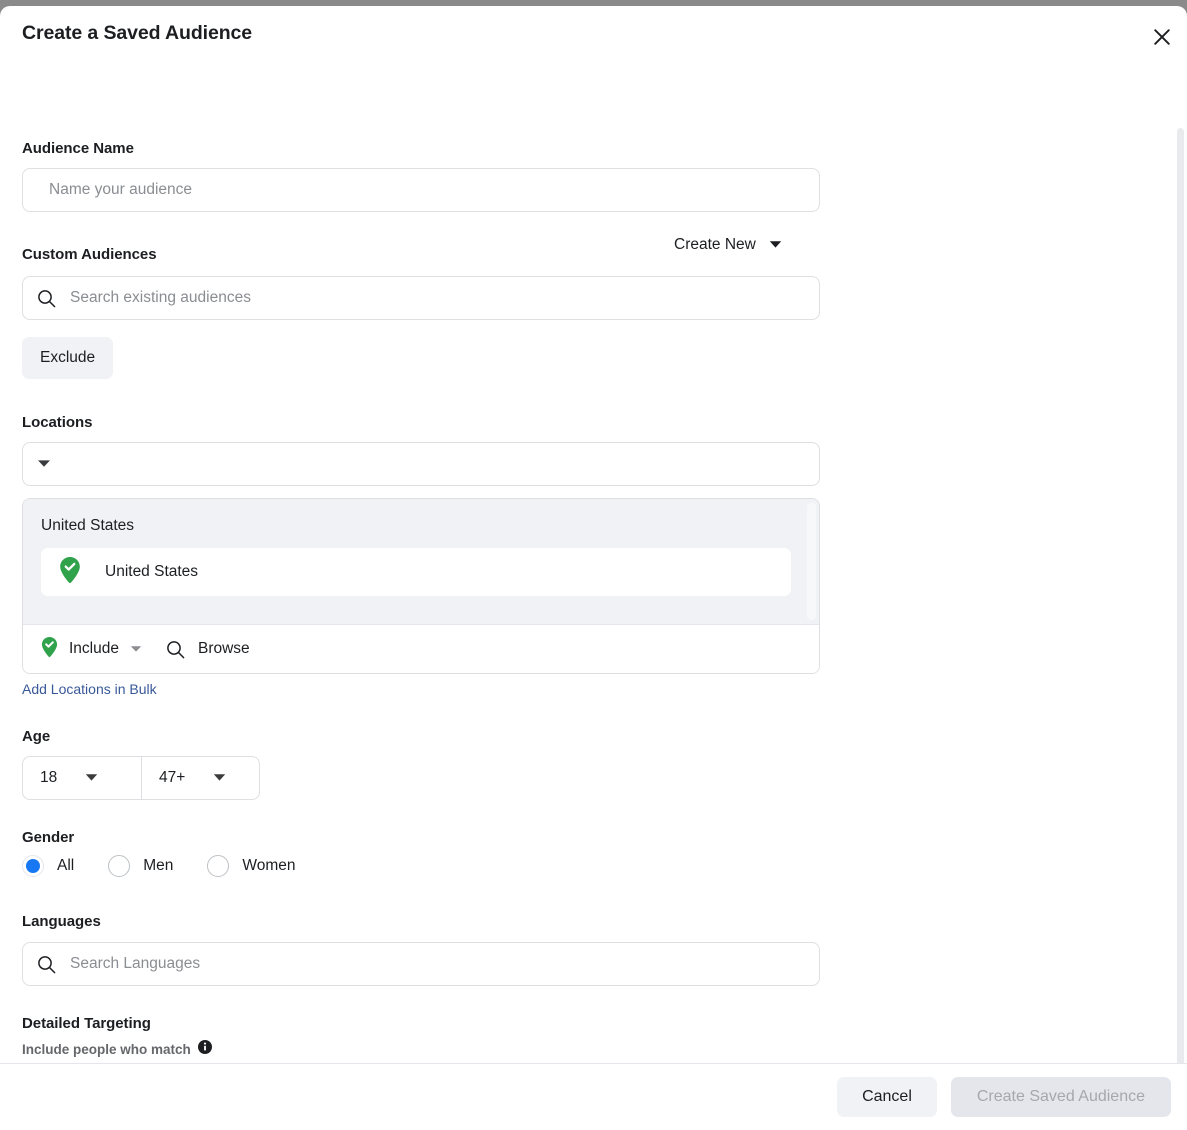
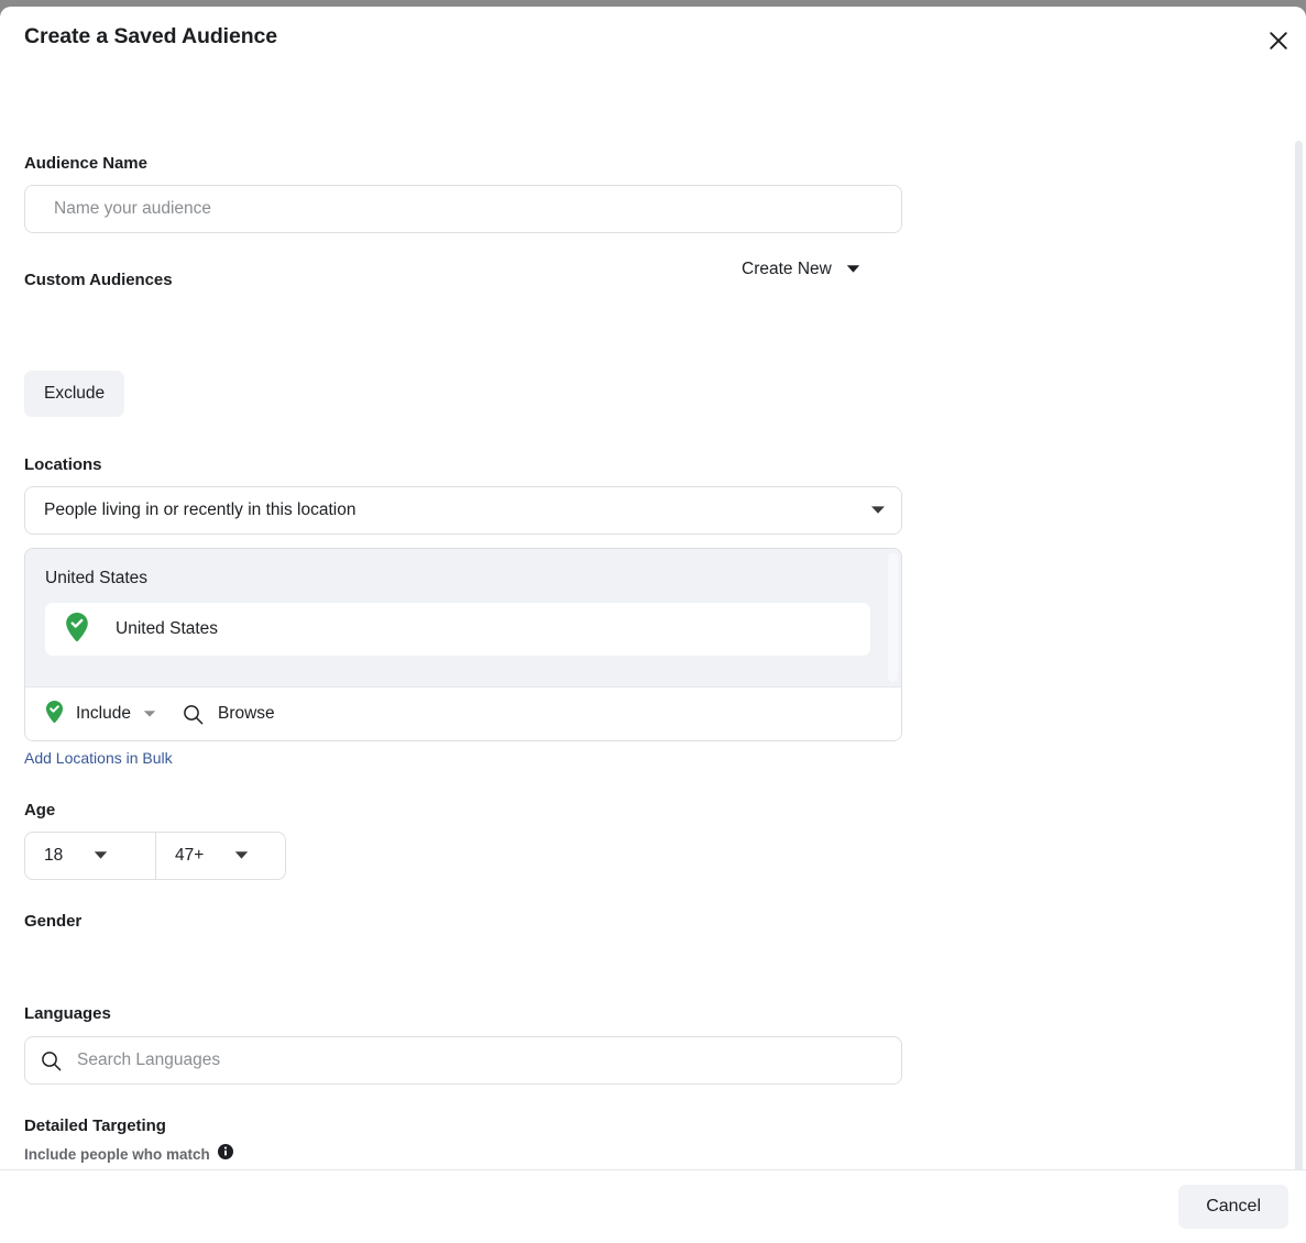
  Create a Saved Audience
  Audience Name
  Name your audience
  Custom Audiences
  Create New
- Search existing audiences
  Exclude
  Locations
+ People living in or recently in this location
  United States
  United States
  Include
  Browse
  Add Locations in Bulk
  Age
  18
  47+
  Gender
- All
- Men
- Women
  Languages
  Search Languages
  Detailed Targeting
  Include people who match
  Cancel
- Create Saved Audience
